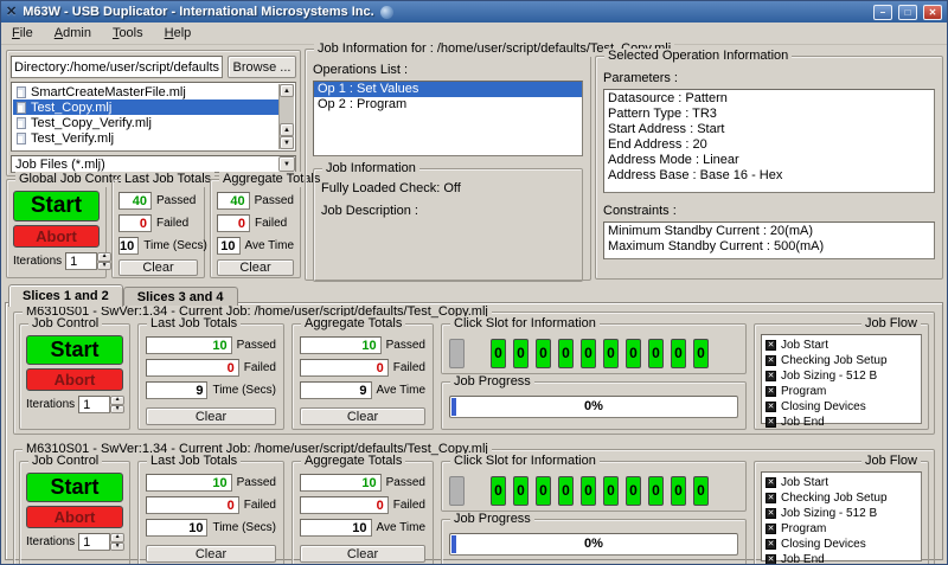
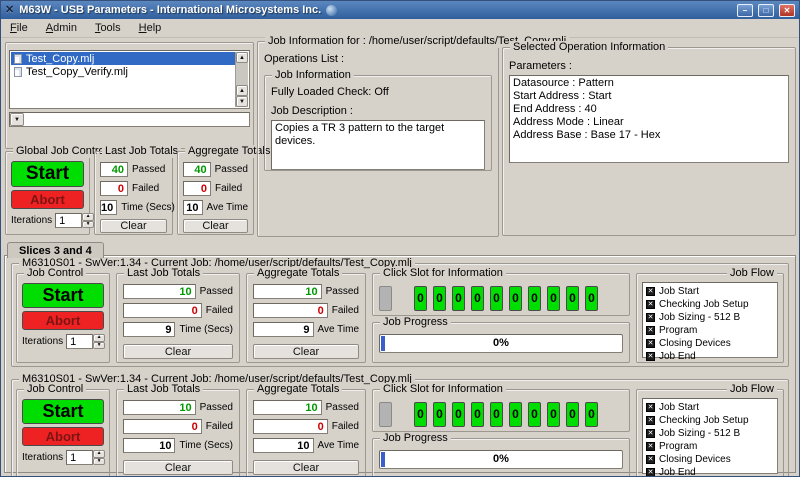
  ✕
- M63W - USB Duplicator - International Microsystems Inc.
+ M63W - USB Parameters - International Microsystems Inc.
  –
  □
  ✕
  File
  Admin
  Tools
  Help
- Directory:/home/user/script/defaults
- Browse ...
- SmartCreateMasterFile.mlj
  Test_Copy.mlj
  Test_Copy_Verify.mlj
- Test_Verify.mlj
- Job Files (*.mlj)
  Global Job Contr
  Start
  Abort
  Iterations
  1
  Last Job Totals
  40
  Passed
  0
  Failed
  10
  Time (Secs)
  Clear
  Aggregate Totals
  40
  Passed
  0
  Failed
  10
  Ave Time
  Clear
  Job Information for : /home/user/script/defaults/Te
  Operations List :
- Op 1 : Set Values
- Op 2 : Program
  Job Information
  Fully Loaded Check: Off
  Job Description :
+ Copies a TR 3 pattern to the target devices.
  Selected Operation Information
  Parameters :
  Datasource : Pattern
- Pattern Type : TR3
  Start Address : Start
- End Address : 20
+ End Address : 40
  Address Mode : Linear
- Address Base : Base 16 - Hex
+ Address Base : Base 17 - Hex
- Constraints :
- Minimum Standby Current : 20(mA)
- Maximum Standby Current : 500(mA)
- Slices 1 and 2
  Slices 3 and 4
  M6310S01 - SwVer:1.34 - Current Job: /home/user/script/defaults/Test_Copy.mlj
  Job Control
  Start
  Abort
  Iterations
  1
  Last Job Totals
  10
  Passed
  0
  Failed
  9
  Time (Secs)
  Clear
  Aggregate Totals
  10
  Passed
  0
  Failed
  9
  Ave Time
  Clear
  Click Slot for Information
  0
  0
  0
  0
  0
  0
  0
  0
  0
  0
  Job Progress
  0%
  Job Flow
  Job Start
  Checking Job Setup
  Job Sizing - 512 B
  Program
  Closing Devices
  Job End
  M6310S01 - SwVer:1.34 - Current Job: /home/user/script/defaults/Test_Copy.mlj
  Job Control
  Start
  Abort
  Iterations
  1
  Last Job Totals
  10
  Passed
  0
  Failed
  10
  Time (Secs)
  Clear
  Aggregate Totals
  10
  Passed
  0
  Failed
  10
  Ave Time
  Clear
  Click Slot for Information
  0
  0
  0
  0
  0
  0
  0
  0
  0
  0
  Job Progress
  0%
  Job Flow
  Job Start
  Checking Job Setup
  Job Sizing - 512 B
  Program
  Closing Devices
  Job End
